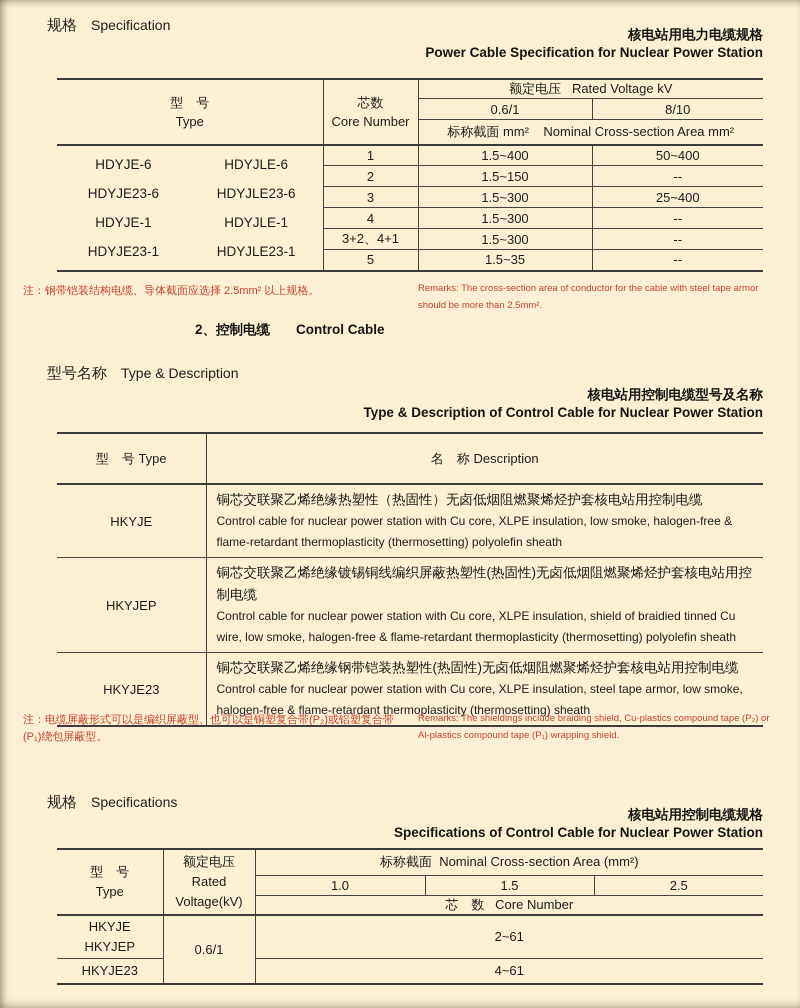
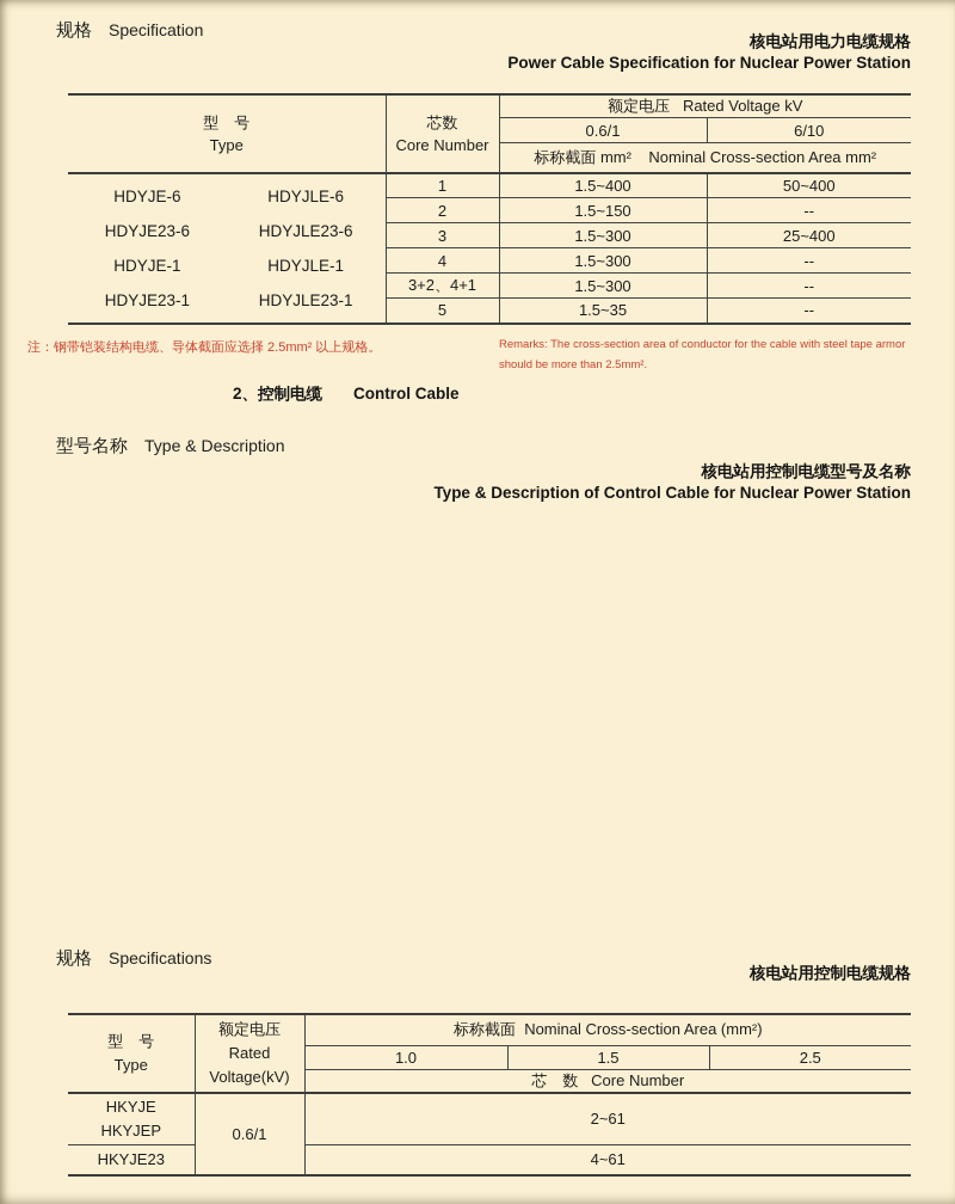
  规格 Specification
  核电站用电力电缆规格
  Power Cable Specification for Nuclear Power Station
  型 号 Type	芯数 Core Number	额定电压 Rated Voltage kV
- 0.6/1	8/10
+ 0.6/1	6/10
  标称截面 mm² Nominal Cross-section Area mm²
  HDYJE-6 HDYJLE-6 HDYJE23-6 HDYJLE23-6 HDYJE-1 HDYJLE-1 HDYJE23-1 HDYJLE23-1	1	1.5~400	50~400
  2	1.5~150	--
  3	1.5~300	25~400
  4	1.5~300	--
  3+2、4+1	1.5~300	--
  5	1.5~35	--
  注：钢带铠装结构电缆、导体截面应选择 2.5mm² 以上规格。
  Remarks: The cross-section area of conductor for the cable with steel tape armor should be more than 2.5mm².
  2、控制电缆 Control Cable
  型号名称 Type & Description
  核电站用控制电缆型号及名称
  Type & Description of Control Cable for Nuclear Power Station
- 型 号 Type	名 称 Description
- HKYJE	铜芯交联聚乙烯绝缘热塑性（热固性）无卤低烟阻燃聚烯烃护套核电站用控制电缆 Control cable for nuclear power station with Cu core, XLPE insulation, low smoke, halogen-free & flame-retardant thermoplasticity (thermosetting) polyolefin sheath
- HKYJEP	铜芯交联聚乙烯绝缘镀锡铜线编织屏蔽热塑性(热固性)无卤低烟阻燃聚烯烃护套核电站用控制电缆 Control cable for nuclear power station with Cu core, XLPE insulation, shield of braidied tinned Cu wire, low smoke, halogen-free & flame-retardant thermoplasticity (thermosetting) polyolefin sheath
- HKYJE23	铜芯交联聚乙烯绝缘钢带铠装热塑性(热固性)无卤低烟阻燃聚烯烃护套核电站用控制电缆 Control cable for nuclear power station with Cu core, XLPE insulation, steel tape armor, low smoke, halogen-free & flame-retardant thermoplasticity (thermosetting) sheath
- 注：电缆屏蔽形式可以是编织屏蔽型、也可以是铜塑复合带(P₂)或铝塑复合带(P₁)绕包屏蔽型。
- Remarks: The shieldings include braiding shield, Cu-plastics compound tape (P₂) or Al-plastics compound tape (P₁) wrapping shield.
  规格 Specifications
  核电站用控制电缆规格
- Specifications of Control Cable for Nuclear Power Station
  型 号 Type	额定电压 Rated Voltage(kV)	标称截面 Nominal Cross-section Area (mm²)
  1.0	1.5	2.5
  芯 数 Core Number
  HKYJE HKYJEP	0.6/1	2~61
  HKYJE23	4~61
